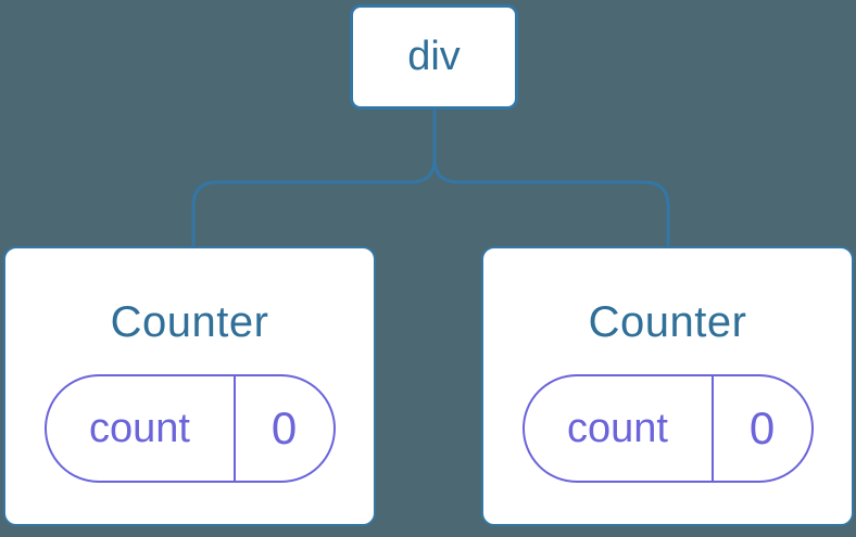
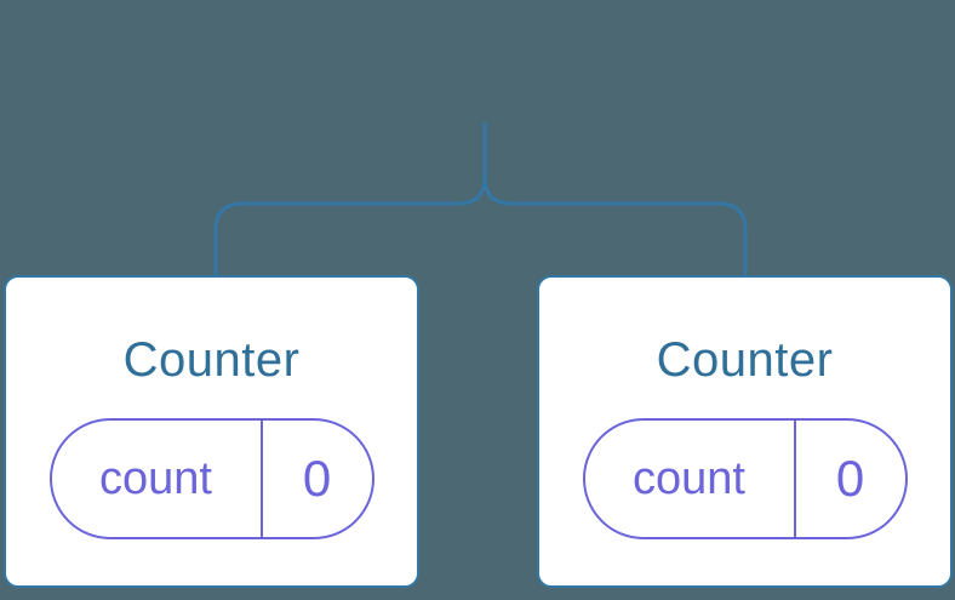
- div
  Counter
  count
  0
  Counter
  count
  0
